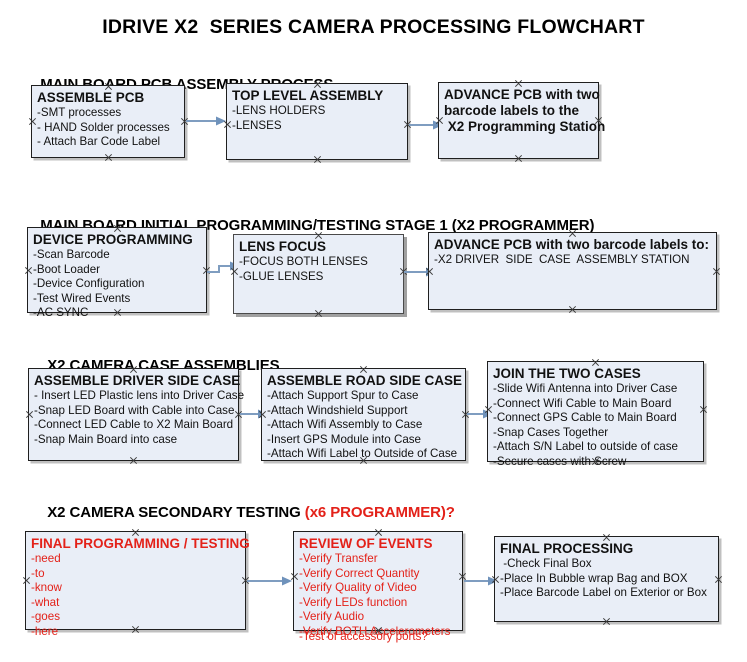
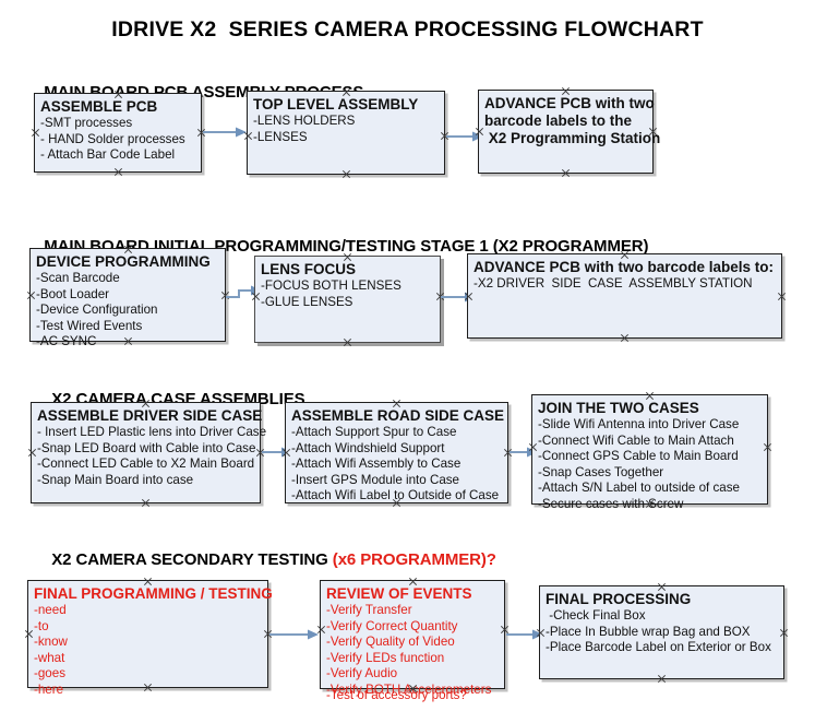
  IDRIVE X2 SERIES CAMERA PROCESSING FLOWCHART
  ASSEMBLE PCB
  -SMT processes
  - HAND Solder processes
  - Attach Bar Code Label
  TOP LEVEL ASSEMBLY
  -LENS HOLDERS
  -LENSES
  ADVANCE PCB with two
  barcode labels to the
  X2 Programming Station
  MAIN BOAD INITIAL PROGRAMMING/TESTING STAGE 1 (X2 PROGRAMMER)
  DEVICE PROGRAMMING
  -Scan Barcode
  -Boot Loader
  -Device Configuration
  -Test Wired Events
  -AC SYNC
  LENS FOCUS
  -FOCUS BOTH LENSES
  -GLUE LENSES
  ADVANCE PCB with two barcode labels to:
  -X2 DRIVER SIDE CASE ASSEMBLY STATION
  X2 CAMER CASE ASSEMBLIES
  ASSEMBLE DRIVER SIDE CASE
  - Insert LED Plastic lens into Driver Case
  -Snap LED Board with Cable into Case
  -Connect LED Cable to X2 Main Board
  -Snap Main Board into case
  ASSEMBLE ROAD SIDE CASE
  -Attach Support Spur to Case
  -Attach Windshield Support
  -Attach Wifi Assembly to Case
  -Insert GPS Module into Case
  -Attach Wifi Label to Outside of Case
  JOIN THE TWO CASES
  -Slide Wifi Antenna into Driver Case
- -Connect Wifi Cable to Main Board
+ -Connect Wifi Cable to Main Attach
  -Connect GPS Cable to Main Board
  -Snap Cases Together
  -Attach S/N Label to outside of case
  -Secure cases withcrew
  X2 CAMERA SECONDARY TESTING (x6 PROGRAMMER)?
  FINAL PROGRAMMING / TESTING
  -need
  -to
  -know
  -what
  -goes
  -here
  REVIEW OF EVENTS
  -Verify Transfer
  -Verify Correct Quantity
  -Verify Quality of Video
  -Verify LEDs function
  -Verify Audio
  -Verify BOTHcelerometers
  -Test of accessory ports?
  FINAL PROCESSING
  -Check Final Box
  -Place In Bubble wrap Bag and BOX
  -Place Barcode Label on Exterior or Box
